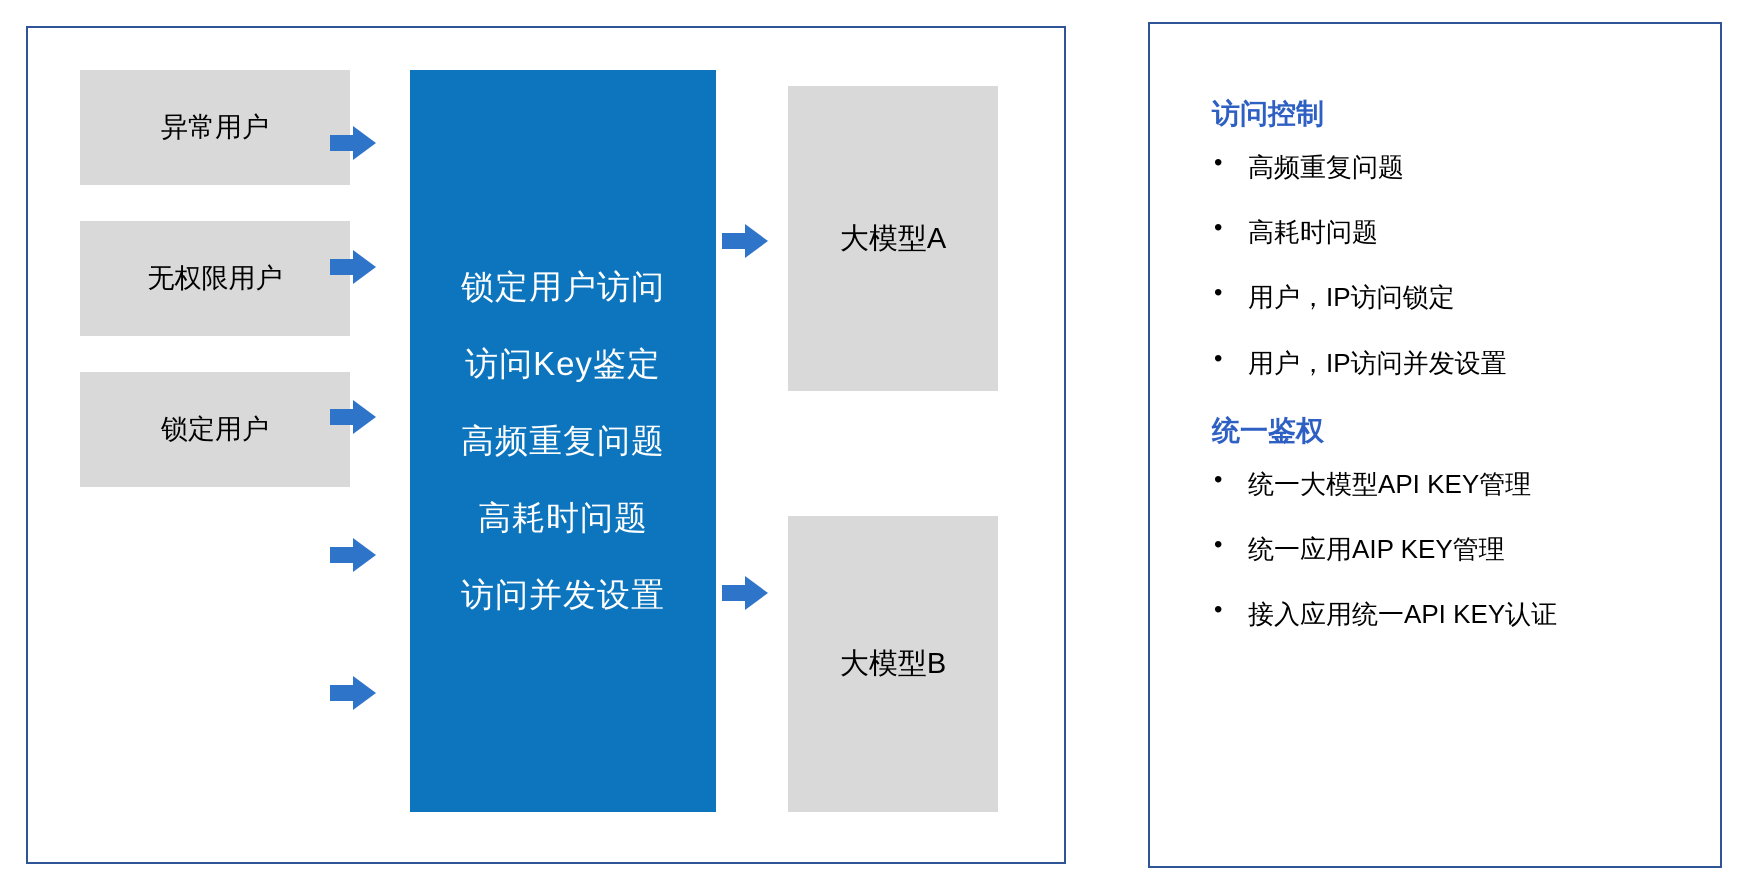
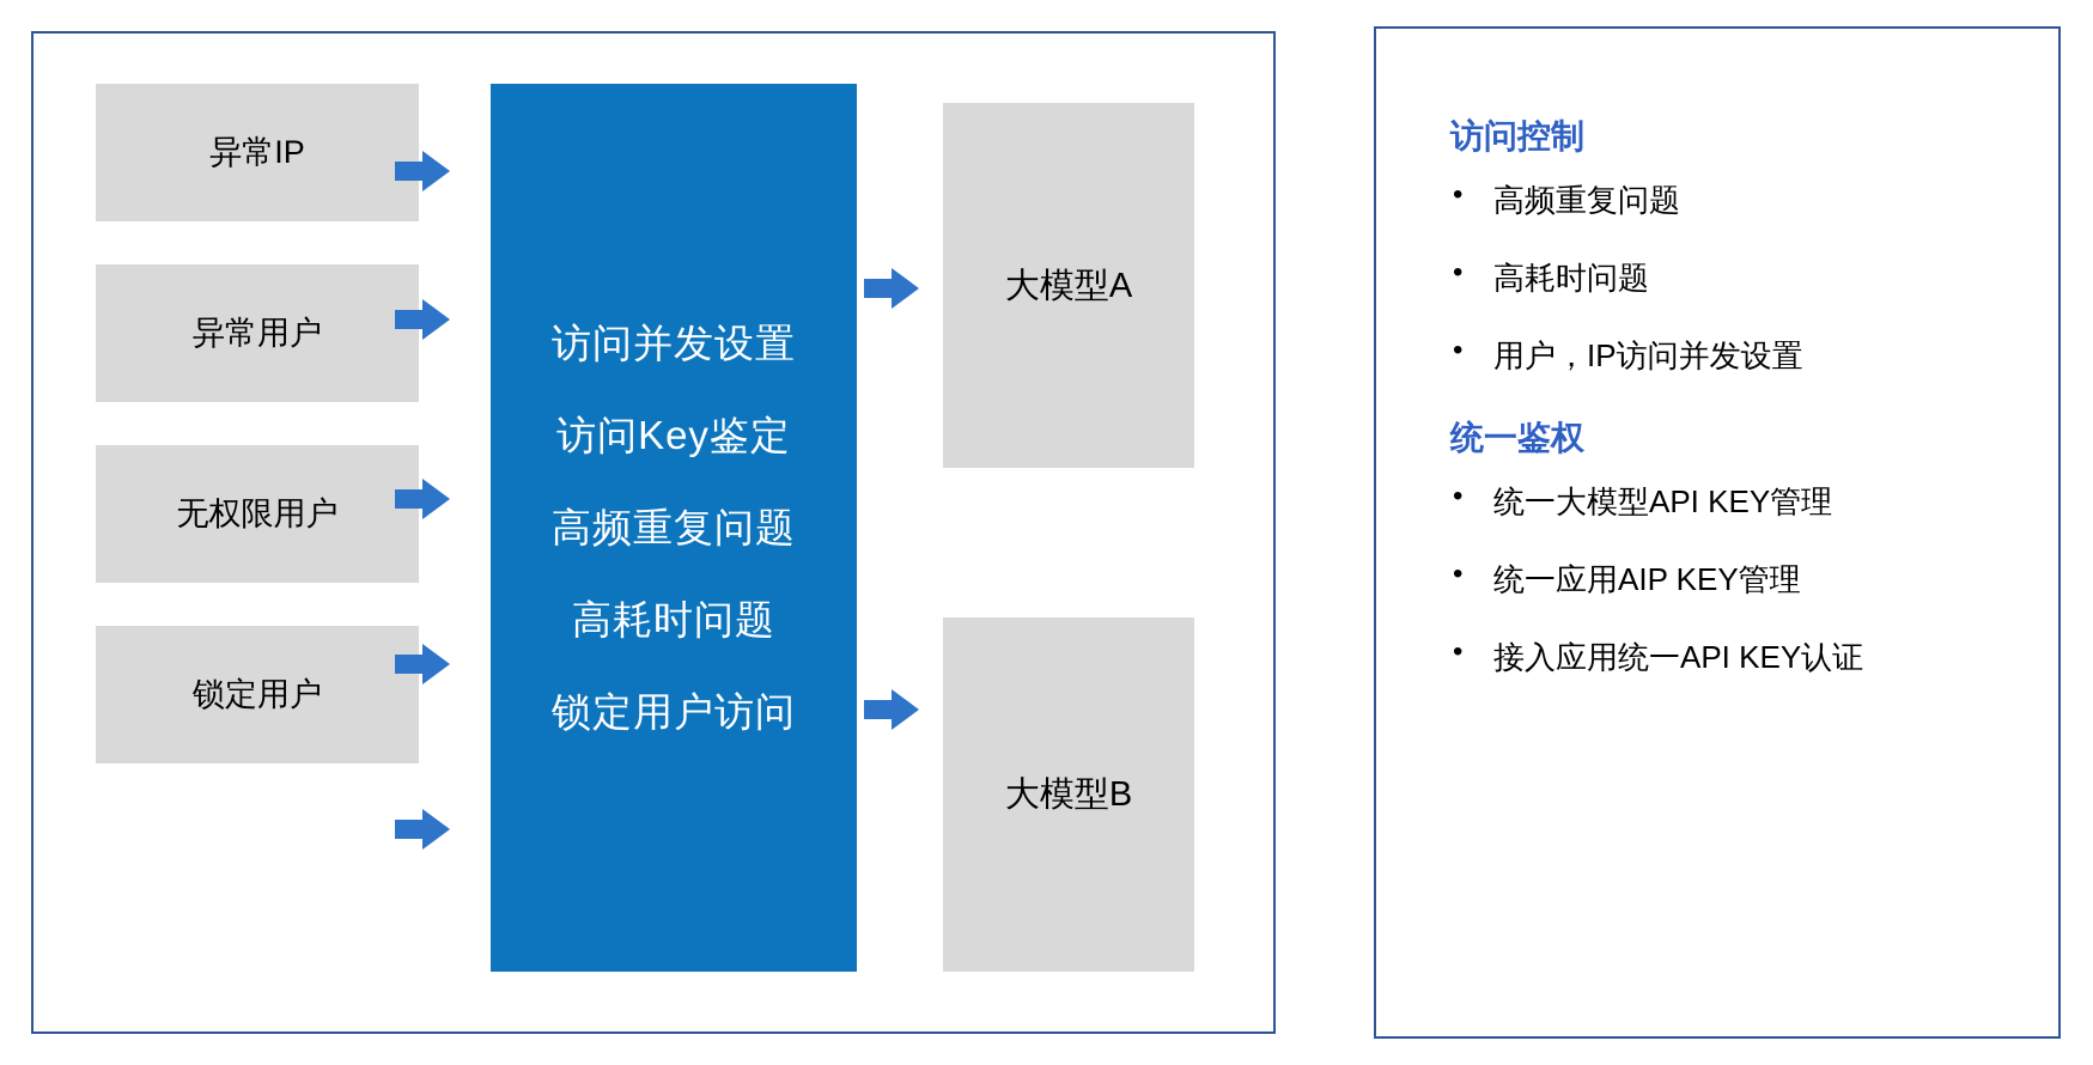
+ 异常IP
  异常用户
  无权限用户
  锁定用户
- 锁定用户访问
+ 访问并发设置
  访问Key鉴定
  高频重复问题
  高耗时问题
- 访问并发设置
+ 锁定用户访问
  大模型A
  大模型B
  访问控制
  高频重复问题
  高耗时问题
- 用户，IP访问锁定
  用户，IP访问并发设置
  统一鉴权
  统一大模型API KEY管理
  统一应用AIP KEY管理
  接入应用统一API KEY认证
